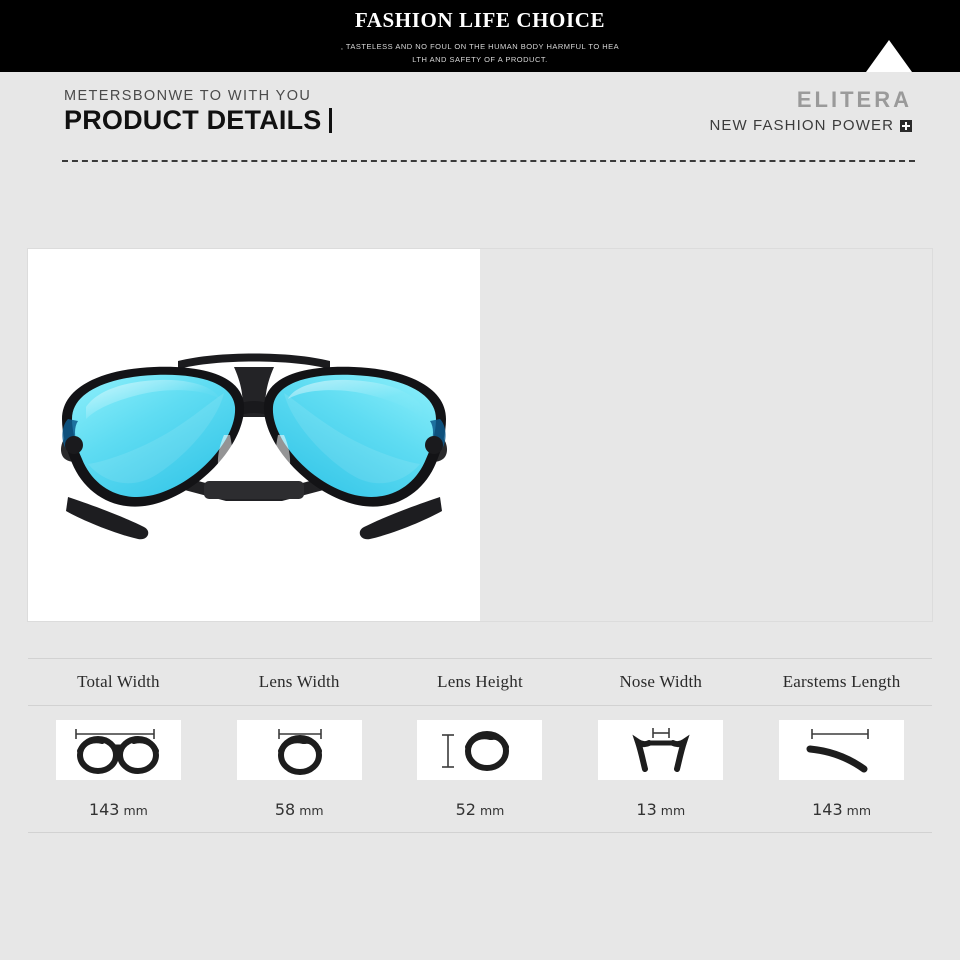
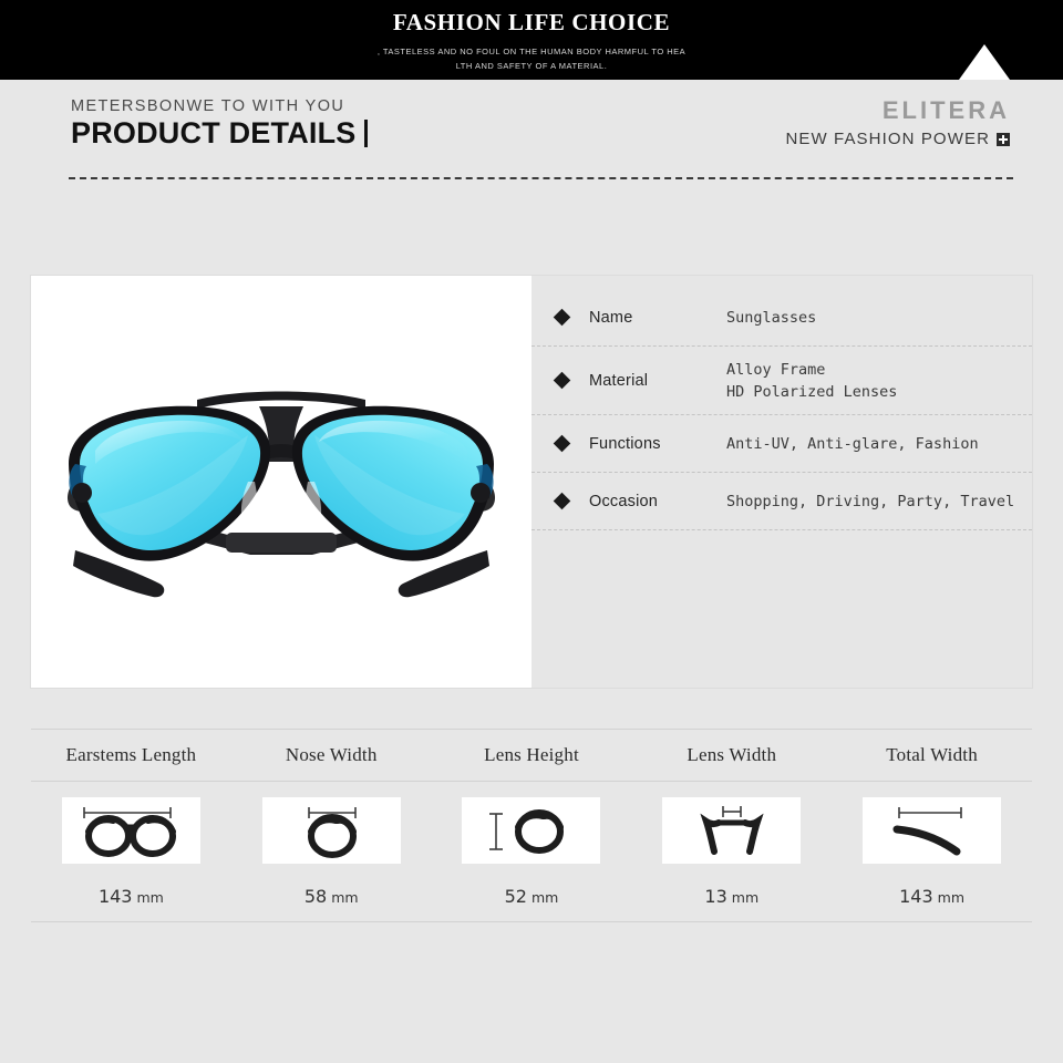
  FASHION LIFE CHOICE
  , TASTELESS AND NO FOUL ON THE HUMAN BODY HARMFUL TO HEA
- LTH AND SAFETY OF A PRODUCT.
+ LTH AND SAFETY OF A MATERIAL.
  METERSBONWE TO WITH YOU
  PRODUCT DETAILS
  ELITERA
  NEW FASHION POWER
+ Name
+ Sunglasses
+ Material
+ Alloy Frame
+ HD Polarized Lenses
+ Functions
+ Anti-UV, Anti-glare, Fashion
+ Occasion
+ Shopping, Driving, Party, Travel
- Total Width
+ Earstems Length
- Lens Width
+ Nose Width
  Lens Height
- Nose Width
+ Lens Width
- Earstems Length
+ Total Width
  143 mm
  58 mm
  52 mm
  13 mm
  143 mm
